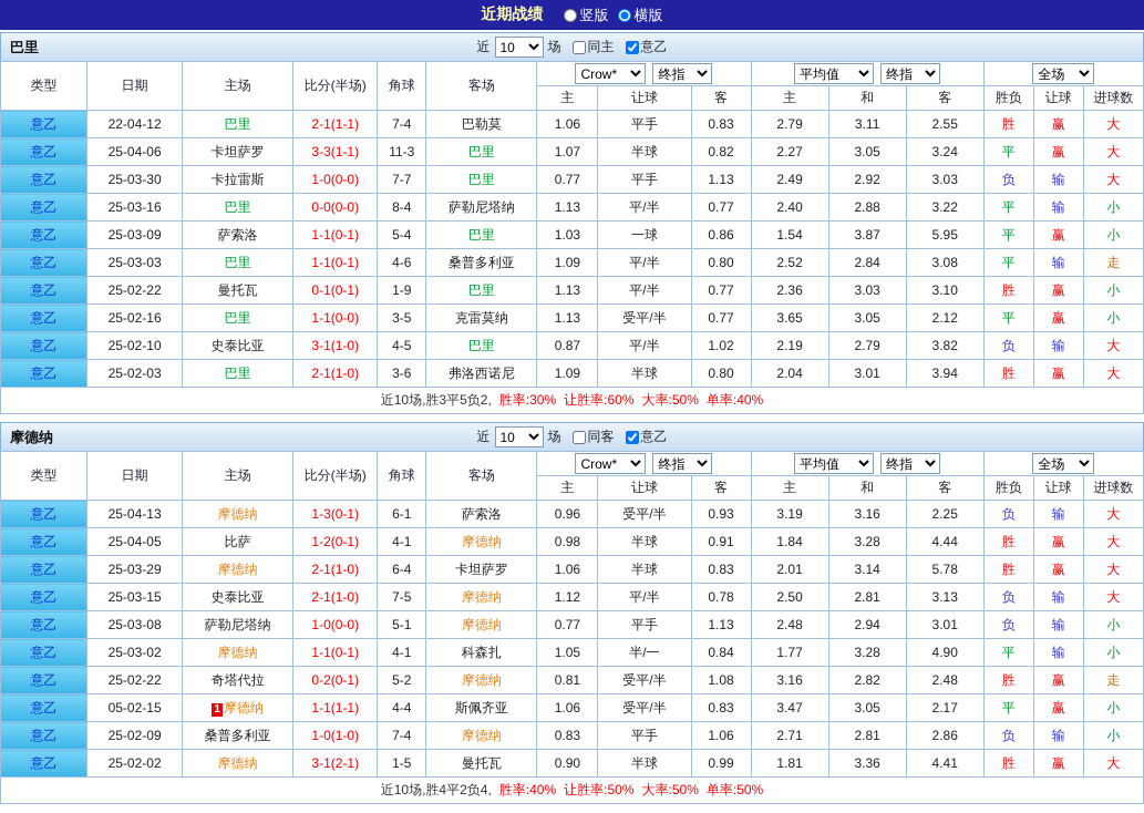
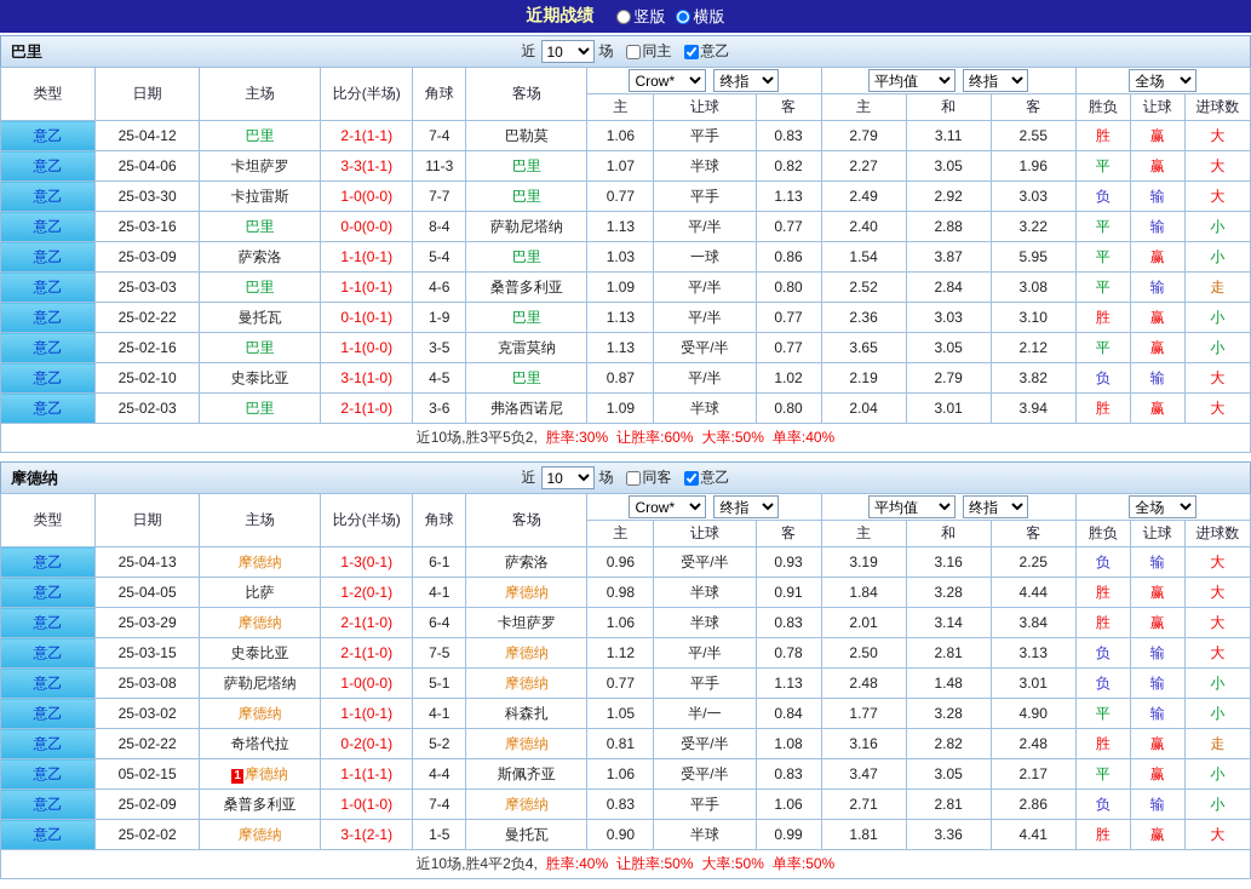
  近期战绩
  竖版
  横版
  巴里
  近
  10
  场
  同主
  意乙
  类型	日期	主场	比分(半场)	角球	客场	Crow* 终指	平均值 终指	全场
  主	让球	客	主	和	客	胜负	让球	进球数
- 意乙	22-04-12	巴里	2-1(1-1)	7-4	巴勒莫	1.06	平手	0.83	2.79	3.11	2.55	胜	赢	大
+ 意乙	25-04-12	巴里	2-1(1-1)	7-4	巴勒莫	1.06	平手	0.83	2.79	3.11	2.55	胜	赢	大
- 意乙	25-04-06	卡坦萨罗	3-3(1-1)	11-3	巴里	1.07	半球	0.82	2.27	3.05	3.24	平	赢	大
+ 意乙	25-04-06	卡坦萨罗	3-3(1-1)	11-3	巴里	1.07	半球	0.82	2.27	3.05	1.96	平	赢	大
  意乙	25-03-30	卡拉雷斯	1-0(0-0)	7-7	巴里	0.77	平手	1.13	2.49	2.92	3.03	负	输	大
  意乙	25-03-16	巴里	0-0(0-0)	8-4	萨勒尼塔纳	1.13	平/半	0.77	2.40	2.88	3.22	平	输	小
  意乙	25-03-09	萨索洛	1-1(0-1)	5-4	巴里	1.03	一球	0.86	1.54	3.87	5.95	平	赢	小
  意乙	25-03-03	巴里	1-1(0-1)	4-6	桑普多利亚	1.09	平/半	0.80	2.52	2.84	3.08	平	输	走
  意乙	25-02-22	曼托瓦	0-1(0-1)	1-9	巴里	1.13	平/半	0.77	2.36	3.03	3.10	胜	赢	小
  意乙	25-02-16	巴里	1-1(0-0)	3-5	克雷莫纳	1.13	受平/半	0.77	3.65	3.05	2.12	平	赢	小
  意乙	25-02-10	史泰比亚	3-1(1-0)	4-5	巴里	0.87	平/半	1.02	2.19	2.79	3.82	负	输	大
  意乙	25-02-03	巴里	2-1(1-0)	3-6	弗洛西诺尼	1.09	半球	0.80	2.04	3.01	3.94	胜	赢	大
  近10场,胜3平5负2, 胜率:30% 让胜率:60% 大率:50% 单率:40%
  摩德纳
  近
  10
  场
  同客
  意乙
  类型	日期	主场	比分(半场)	角球	客场	Crow* 终指	平均值 终指	全场
  主	让球	客	主	和	客	胜负	让球	进球数
  意乙	25-04-13	摩德纳	1-3(0-1)	6-1	萨索洛	0.96	受平/半	0.93	3.19	3.16	2.25	负	输	大
  意乙	25-04-05	比萨	1-2(0-1)	4-1	摩德纳	0.98	半球	0.91	1.84	3.28	4.44	胜	赢	大
- 意乙	25-03-29	摩德纳	2-1(1-0)	6-4	卡坦萨罗	1.06	半球	0.83	2.01	3.14	5.78	胜	赢	大
+ 意乙	25-03-29	摩德纳	2-1(1-0)	6-4	卡坦萨罗	1.06	半球	0.83	2.01	3.14	3.84	胜	赢	大
  意乙	25-03-15	史泰比亚	2-1(1-0)	7-5	摩德纳	1.12	平/半	0.78	2.50	2.81	3.13	负	输	大
- 意乙	25-03-08	萨勒尼塔纳	1-0(0-0)	5-1	摩德纳	0.77	平手	1.13	2.48	2.94	3.01	负	输	小
+ 意乙	25-03-08	萨勒尼塔纳	1-0(0-0)	5-1	摩德纳	0.77	平手	1.13	2.48	1.48	3.01	负	输	小
  意乙	25-03-02	摩德纳	1-1(0-1)	4-1	科森扎	1.05	半/一	0.84	1.77	3.28	4.90	平	输	小
  意乙	25-02-22	奇塔代拉	0-2(0-1)	5-2	摩德纳	0.81	受平/半	1.08	3.16	2.82	2.48	胜	赢	走
  意乙	05-02-15	1 摩德纳	1-1(1-1)	4-4	斯佩齐亚	1.06	受平/半	0.83	3.47	3.05	2.17	平	赢	小
  意乙	25-02-09	桑普多利亚	1-0(1-0)	7-4	摩德纳	0.83	平手	1.06	2.71	2.81	2.86	负	输	小
  意乙	25-02-02	摩德纳	3-1(2-1)	1-5	曼托瓦	0.90	半球	0.99	1.81	3.36	4.41	胜	赢	大
  近10场,胜4平2负4, 胜率:40% 让胜率:50% 大率:50% 单率:50%
